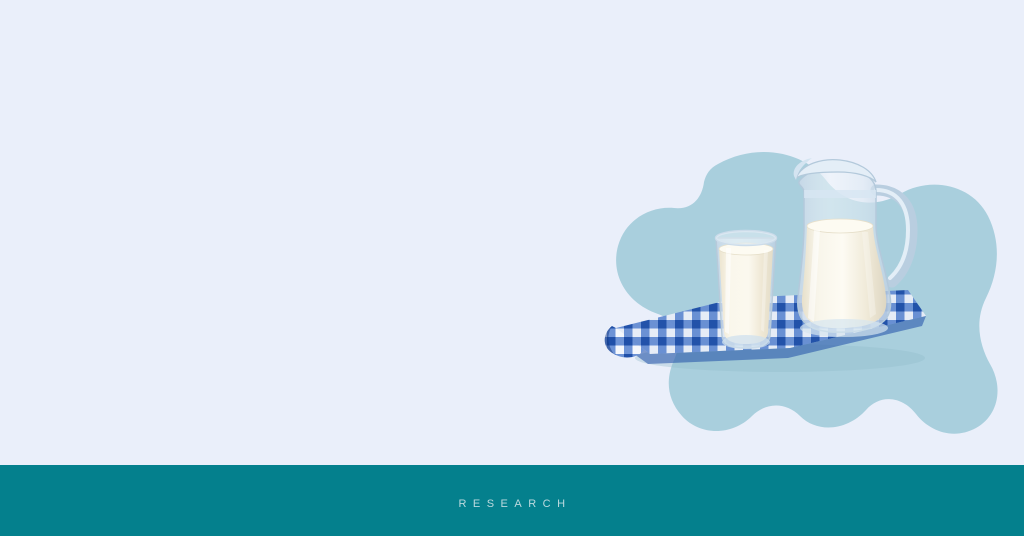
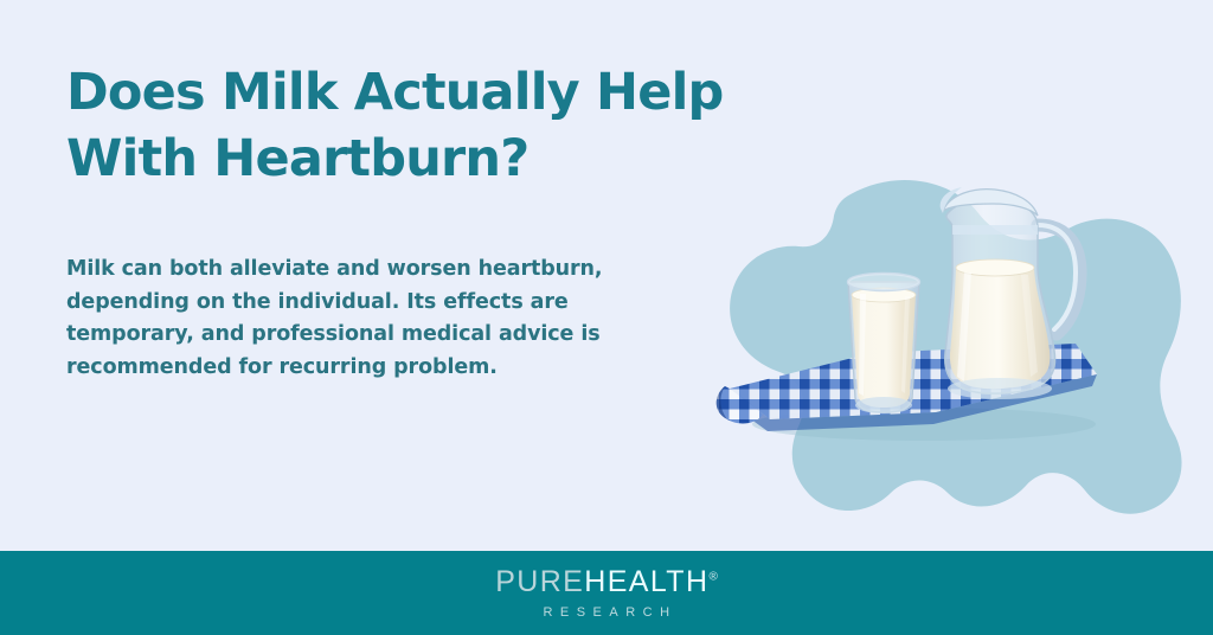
+ Does Milk Actually Help
+ With Heartburn?
+ Milk can both alleviate and worsen heartburn, depending on the individual. Its effects are temporary, and professional medical advice is recommended for recurring problem.
+ PUREHEALTH®
  RESEARCH
